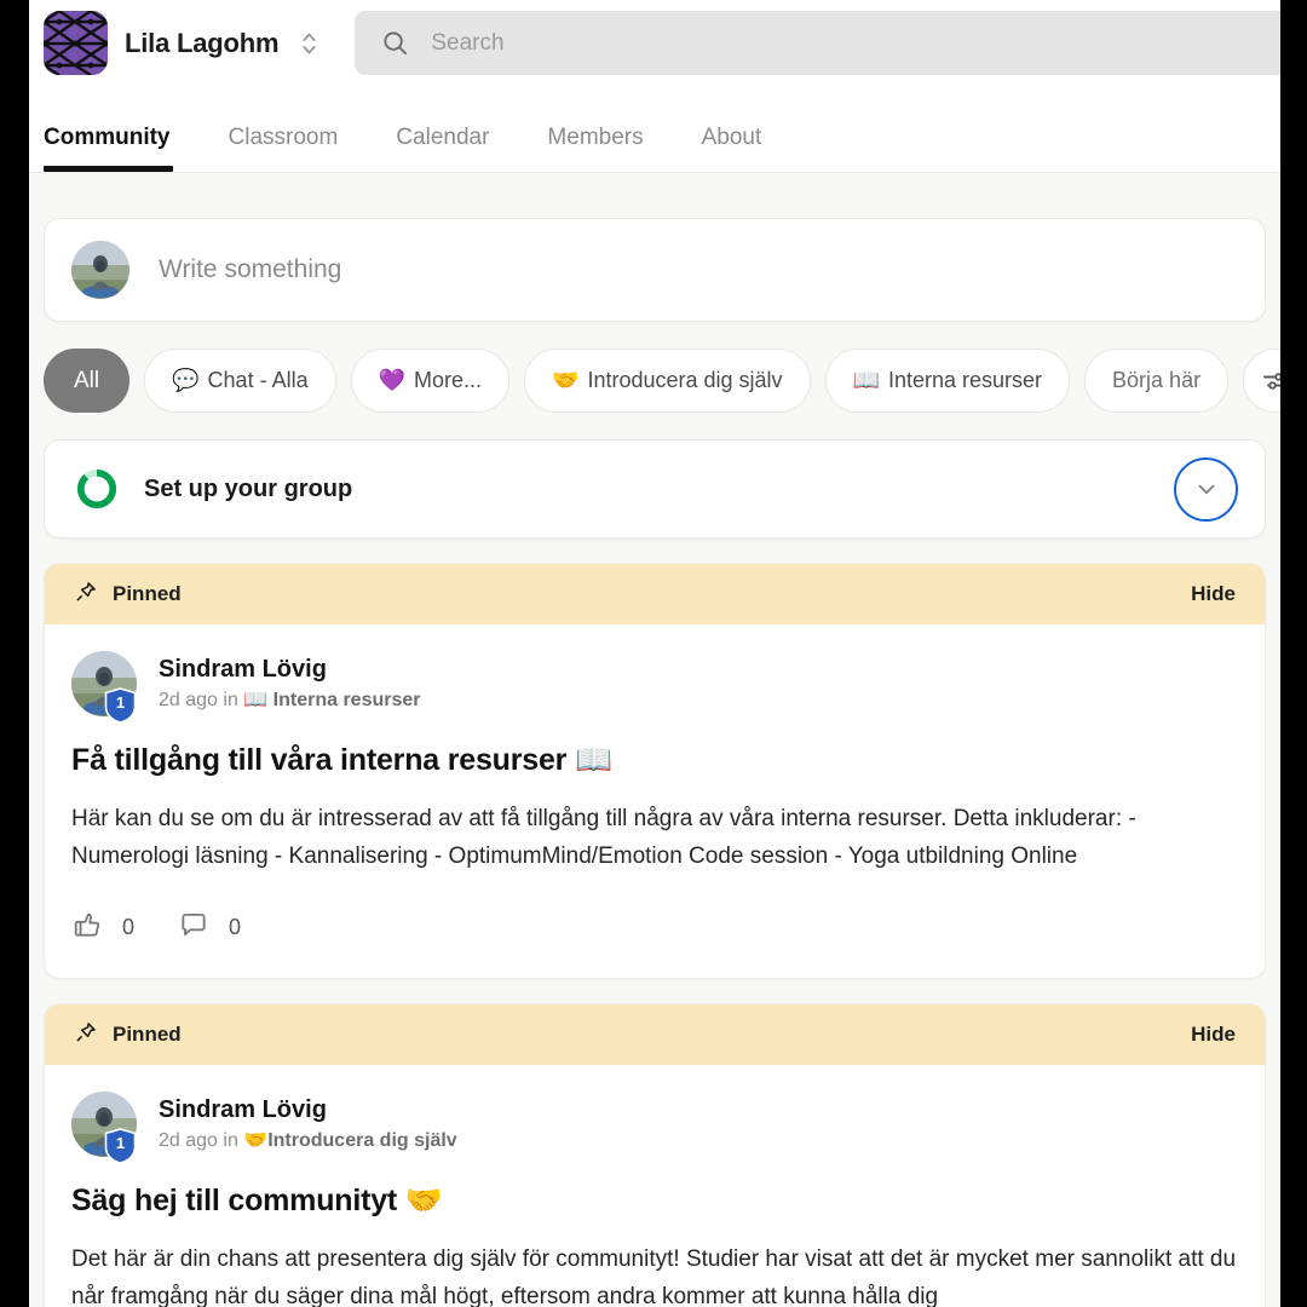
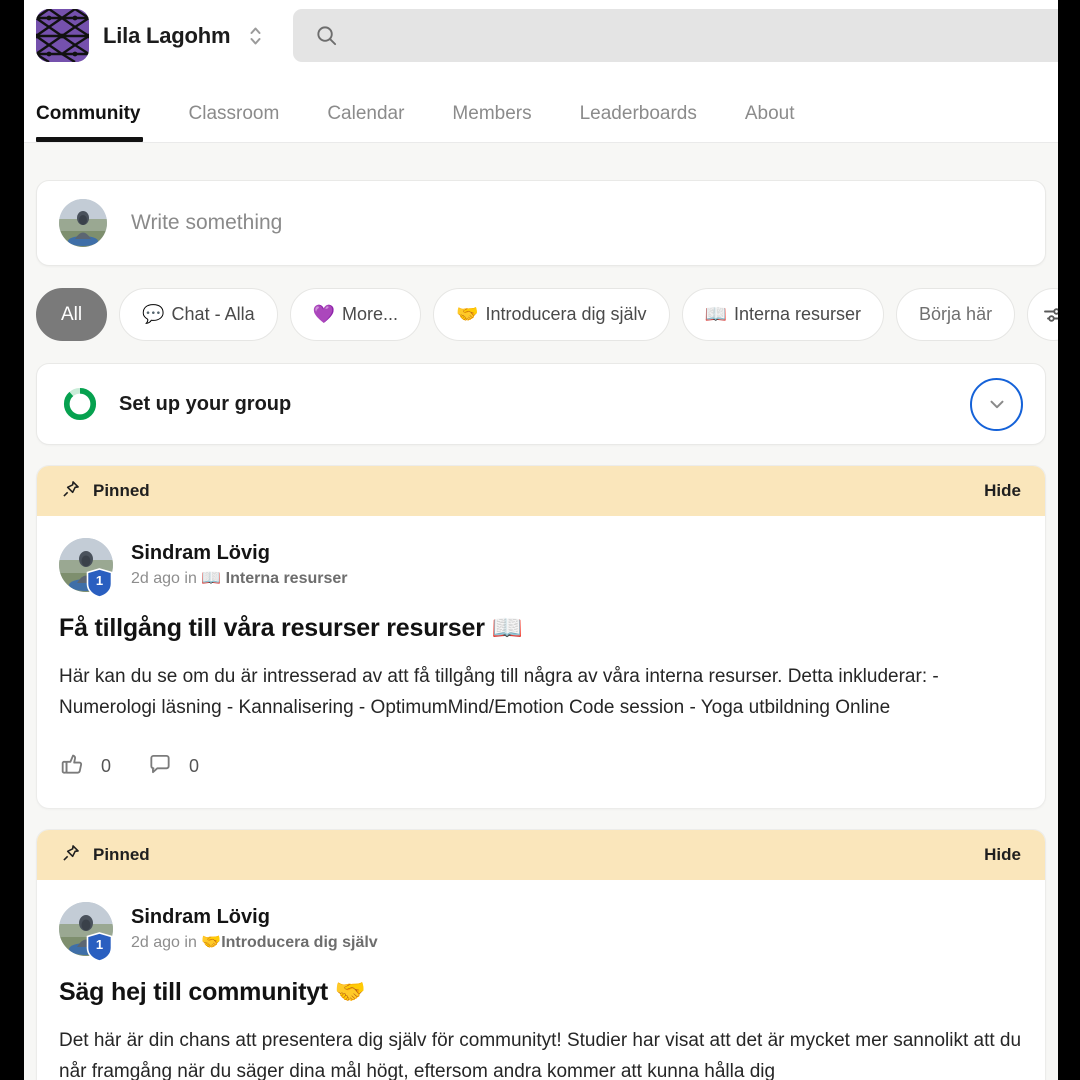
  Lila Lagohm
- Search
  Community
  Classroom
  Calendar
  Members
+ Leaderboards
  About
  Write something
  All
  💬
  Chat - Alla
  💜
  More...
  🤝
  Introducera dig själv
  📖
  Interna resurser
  Börja här
  Set up your group
  Pinned
  Hide
  1
  Sindram Lövig
  2d ago in 📖 Interna resurser
- Få tillgång till våra interna resurser 📖
+ Få tillgång till våra resurser resurser 📖
  Här kan du se om du är intresserad av att få tillgång till några av våra interna resurser. Detta inkluderar: - Numerologi läsning - Kannalisering - OptimumMind/Emotion Code session - Yoga utbildning Online
  0
  0
  Pinned
  Hide
  1
  Sindram Lövig
  2d ago in 🤝Introducera dig själv
  Säg hej till communityt 🤝
  Det här är din chans att presentera dig själv för communityt! Studier har visat att det är mycket mer sannolikt att du når framgång när du säger dina mål högt, eftersom andra kommer att kunna hålla dig
